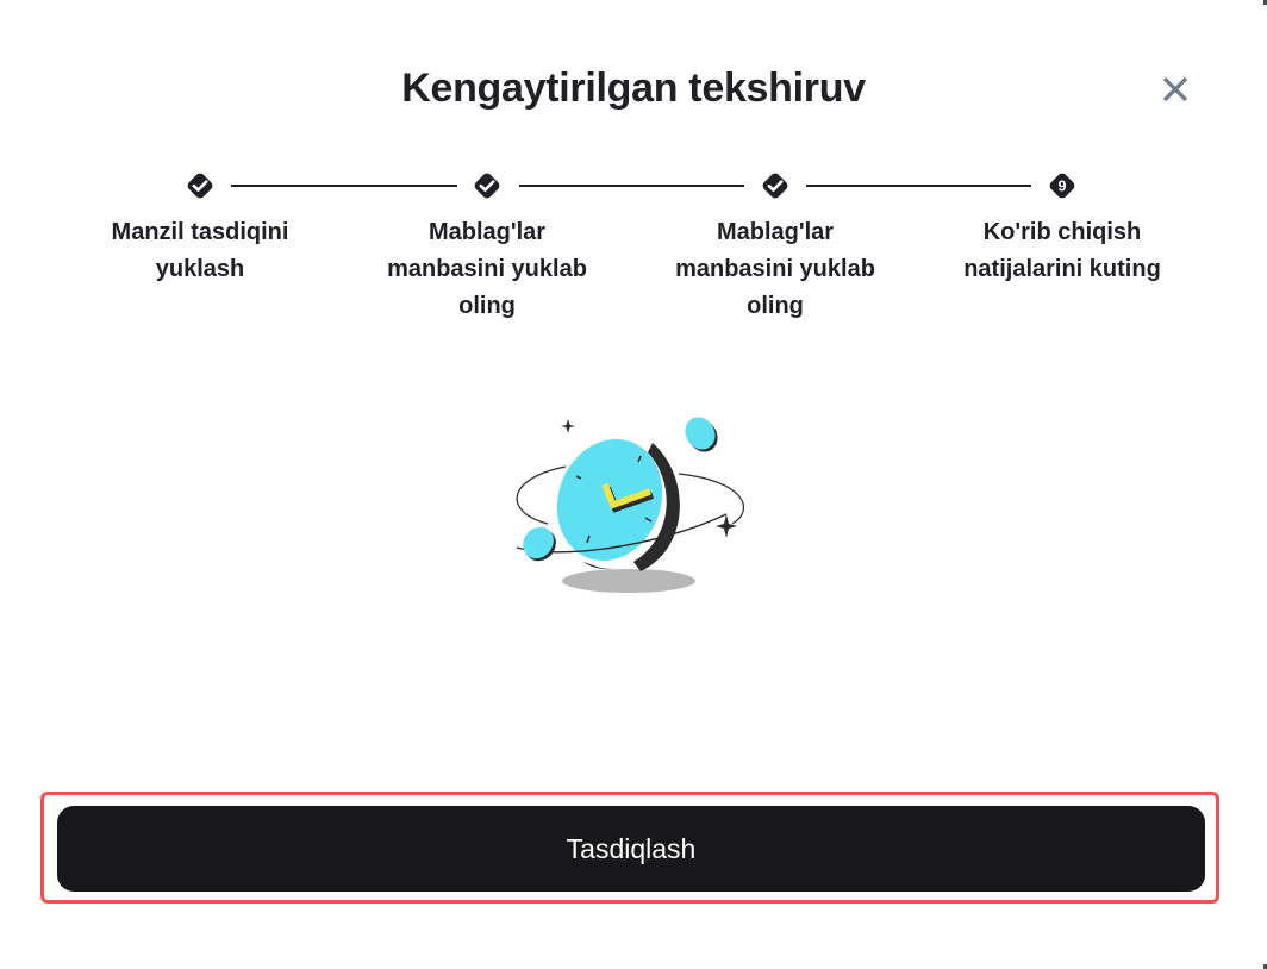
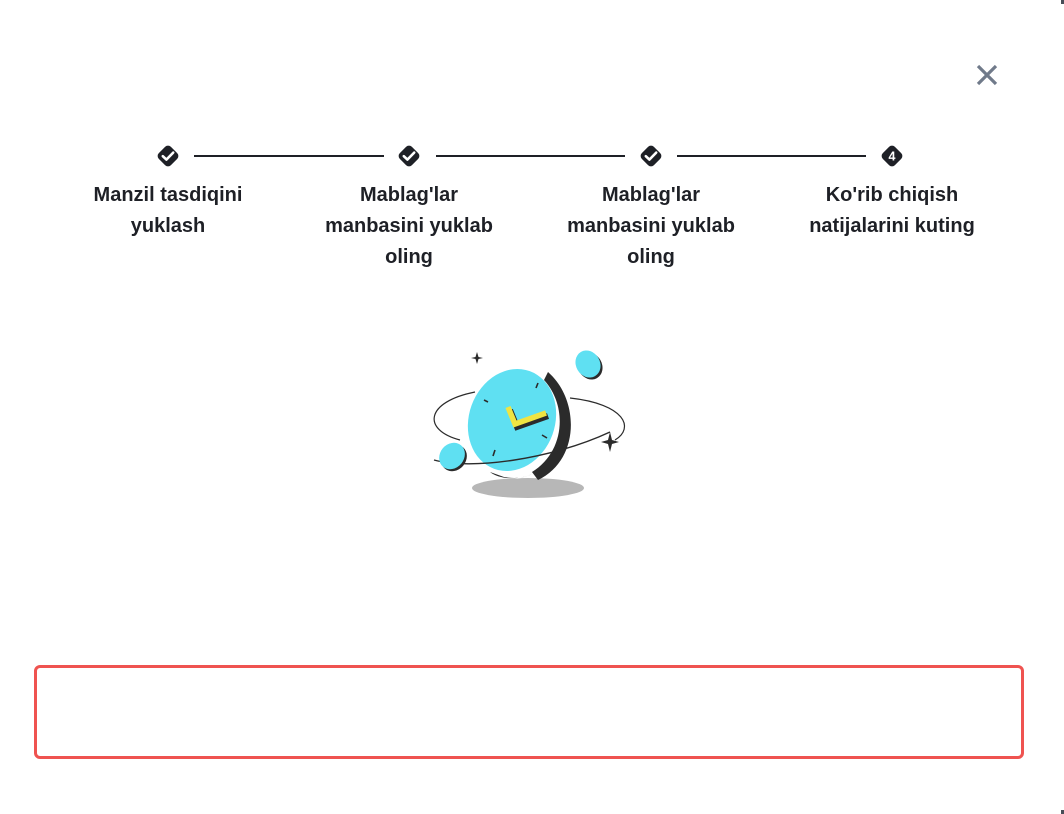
- Kengaytirilgan tekshiruv
  Manzil tasdiqini yuklash
  Mablag'lar manbasini yuklab oling
  Mablag'lar manbasini yuklab oling
- 9
+ 4
  Ko'rib chiqish natijalarini kuting
- Tasdiqlash
